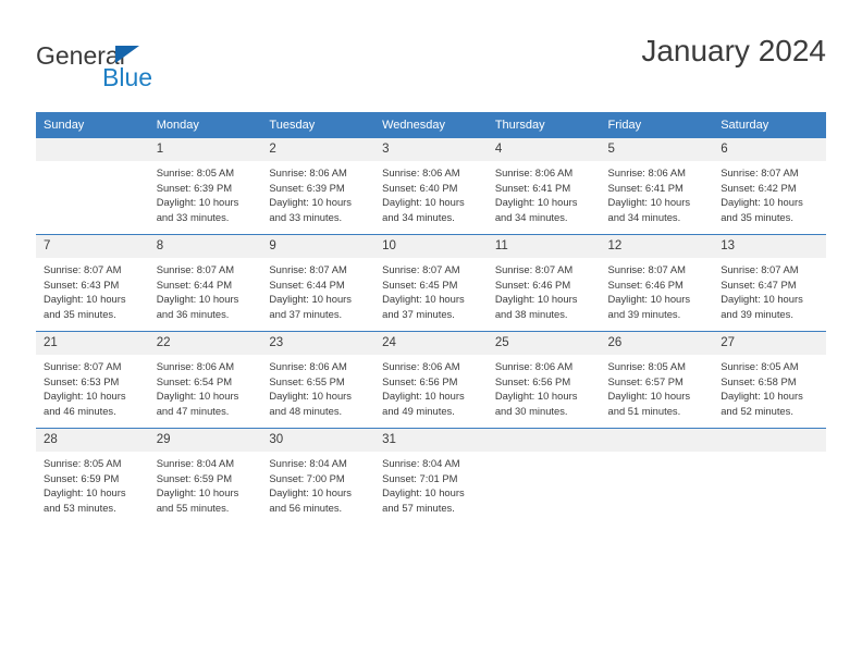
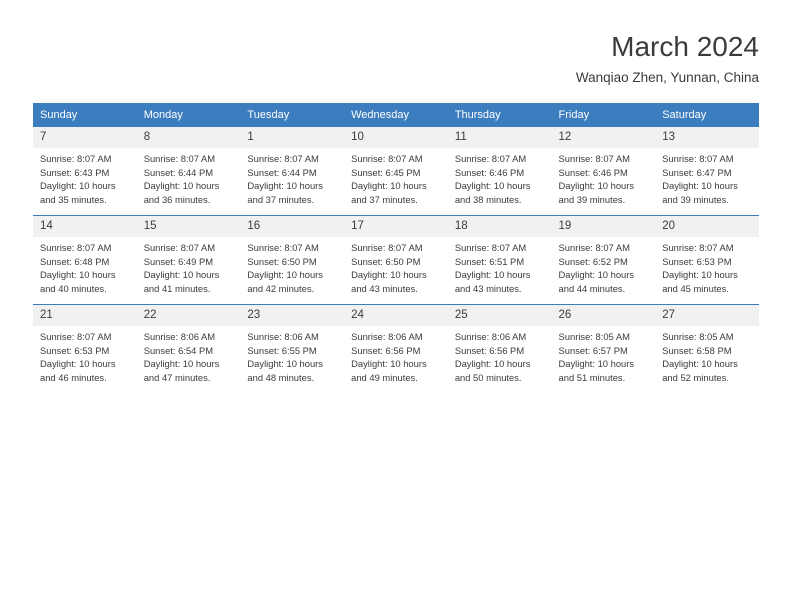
- General
- Blue
- January 2024
+ March 2024
+ Wanqiao Zhen, Yunnan, China
  Sunday	Monday	Tuesday	Wednesday	Thursday	Friday	Saturday
- 	1Sunrise: 8:05 AMSunset: 6:39 PMDaylight: 10 hoursand 33 minutes.	2Sunrise: 8:06 AMSunset: 6:39 PMDaylight: 10 hoursand 33 minutes.	3Sunrise: 8:06 AMSunset: 6:40 PMDaylight: 10 hoursand 34 minutes.	4Sunrise: 8:06 AMSunset: 6:41 PMDaylight: 10 hoursand 34 minutes.	5Sunrise: 8:06 AMSunset: 6:41 PMDaylight: 10 hoursand 34 minutes.	6Sunrise: 8:07 AMSunset: 6:42 PMDaylight: 10 hoursand 35 minutes.
- 7Sunrise: 8:07 AMSunset: 6:43 PMDaylight: 10 hoursand 35 minutes.	8Sunrise: 8:07 AMSunset: 6:44 PMDaylight: 10 hoursand 36 minutes.	9Sunrise: 8:07 AMSunset: 6:44 PMDaylight: 10 hoursand 37 minutes.	10Sunrise: 8:07 AMSunset: 6:45 PMDaylight: 10 hoursand 37 minutes.	11Sunrise: 8:07 AMSunset: 6:46 PMDaylight: 10 hoursand 38 minutes.	12Sunrise: 8:07 AMSunset: 6:46 PMDaylight: 10 hoursand 39 minutes.	13Sunrise: 8:07 AMSunset: 6:47 PMDaylight: 10 hoursand 39 minutes.
+ 7Sunrise: 8:07 AMSunset: 6:43 PMDaylight: 10 hoursand 35 minutes.	8Sunrise: 8:07 AMSunset: 6:44 PMDaylight: 10 hoursand 36 minutes.	1Sunrise: 8:07 AMSunset: 6:44 PMDaylight: 10 hoursand 37 minutes.	10Sunrise: 8:07 AMSunset: 6:45 PMDaylight: 10 hoursand 37 minutes.	11Sunrise: 8:07 AMSunset: 6:46 PMDaylight: 10 hoursand 38 minutes.	12Sunrise: 8:07 AMSunset: 6:46 PMDaylight: 10 hoursand 39 minutes.	13Sunrise: 8:07 AMSunset: 6:47 PMDaylight: 10 hoursand 39 minutes.
+ 14Sunrise: 8:07 AMSunset: 6:48 PMDaylight: 10 hoursand 40 minutes.	15Sunrise: 8:07 AMSunset: 6:49 PMDaylight: 10 hoursand 41 minutes.	16Sunrise: 8:07 AMSunset: 6:50 PMDaylight: 10 hoursand 42 minutes.	17Sunrise: 8:07 AMSunset: 6:50 PMDaylight: 10 hoursand 43 minutes.	18Sunrise: 8:07 AMSunset: 6:51 PMDaylight: 10 hoursand 43 minutes.	19Sunrise: 8:07 AMSunset: 6:52 PMDaylight: 10 hoursand 44 minutes.	20Sunrise: 8:07 AMSunset: 6:53 PMDaylight: 10 hoursand 45 minutes.
- 21Sunrise: 8:07 AMSunset: 6:53 PMDaylight: 10 hoursand 46 minutes.	22Sunrise: 8:06 AMSunset: 6:54 PMDaylight: 10 hoursand 47 minutes.	23Sunrise: 8:06 AMSunset: 6:55 PMDaylight: 10 hoursand 48 minutes.	24Sunrise: 8:06 AMSunset: 6:56 PMDaylight: 10 hoursand 49 minutes.	25Sunrise: 8:06 AMSunset: 6:56 PMDaylight: 10 hoursand 30 minutes.	26Sunrise: 8:05 AMSunset: 6:57 PMDaylight: 10 hoursand 51 minutes.	27Sunrise: 8:05 AMSunset: 6:58 PMDaylight: 10 hoursand 52 minutes.
+ 21Sunrise: 8:07 AMSunset: 6:53 PMDaylight: 10 hoursand 46 minutes.	22Sunrise: 8:06 AMSunset: 6:54 PMDaylight: 10 hoursand 47 minutes.	23Sunrise: 8:06 AMSunset: 6:55 PMDaylight: 10 hoursand 48 minutes.	24Sunrise: 8:06 AMSunset: 6:56 PMDaylight: 10 hoursand 49 minutes.	25Sunrise: 8:06 AMSunset: 6:56 PMDaylight: 10 hoursand 50 minutes.	26Sunrise: 8:05 AMSunset: 6:57 PMDaylight: 10 hoursand 51 minutes.	27Sunrise: 8:05 AMSunset: 6:58 PMDaylight: 10 hoursand 52 minutes.
- 28Sunrise: 8:05 AMSunset: 6:59 PMDaylight: 10 hoursand 53 minutes.	29Sunrise: 8:04 AMSunset: 6:59 PMDaylight: 10 hoursand 55 minutes.	30Sunrise: 8:04 AMSunset: 7:00 PMDaylight: 10 hoursand 56 minutes.	31Sunrise: 8:04 AMSunset: 7:01 PMDaylight: 10 hoursand 57 minutes.
